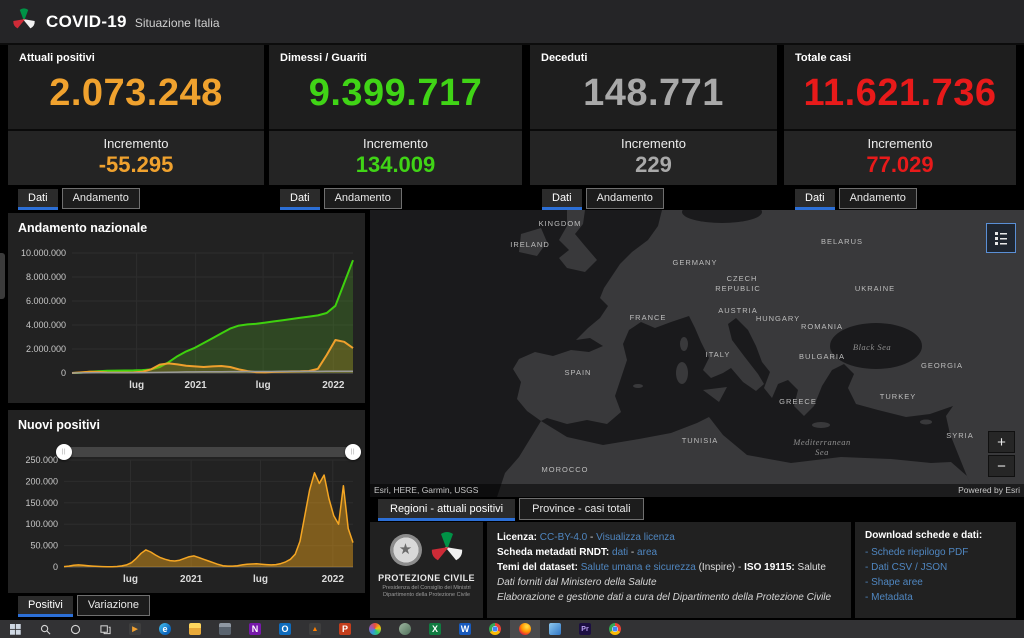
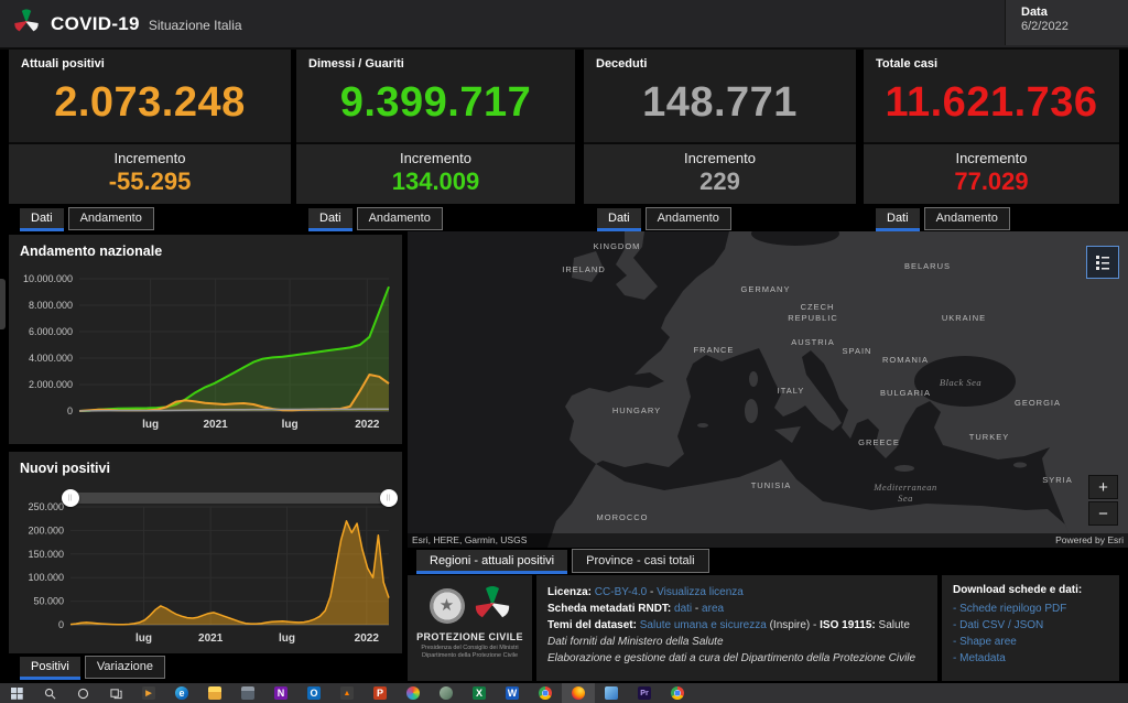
  COVID-19
  Situazione Italia
+ Data
+ 6/2/2022
  Attuali positivi
  2.073.248
  Incremento
  -55.295
  Dimessi / Guariti
  9.399.717
  Incremento
  134.009
  Deceduti
  148.771
  Incremento
  229
  Totale casi
  11.621.736
  Incremento
  77.029
  Dati Andamento
  Dati Andamento
  Dati Andamento
  Dati Andamento
  Andamento nazionale
  10.000.000
  8.000.000
  6.000.000
  4.000.000
  2.000.000
  0
  lug
  2021
  lug
  2022
  Nuovi positivi
  250.000
  200.000
  150.000
  100.000
  50.000
  0
  lug
  2021
  lug
  2022
  Positivi Variazione
  KINGDOM
  IRELAND
  GERMANY
  CZECH
  REPUBLIC
  BELARUS
  UKRAINE
  AUSTRIA
- HUNGARY
+ SPAIN
  ROMANIA
  FRANCE
  ITALY
- SPAIN
+ HUNGARY
  BULGARIA
  Black Sea
  GEORGIA
  TURKEY
  GREECE
  TUNISIA
  Mediterranean
  Sea
  SYRIA
  MOROCCO
  +
  −
  Esri, HERE, Garmin, USGS
  Powered by Esri
  Regioni - attuali positivi Province - casi totali
  ★
  PROTEZIONE CIVILE
  Licenza: CC-BY-4.0 - Visualizza licenza
  Scheda metadati RNDT: dati - area
  Temi del dataset: Salute umana e sicurezza (Inspire) - ISO 19115: Salute
  Dati forniti dal Ministero della Salute
  Elaborazione e gestione dati a cura del Dipartimento della Protezione Civile
  Download schede e dati:
  - Schede riepilogo PDF
  - Dati CSV / JSON
  - Shape aree
  - Metadata
  e
  N
  O
  P
  X
  W
